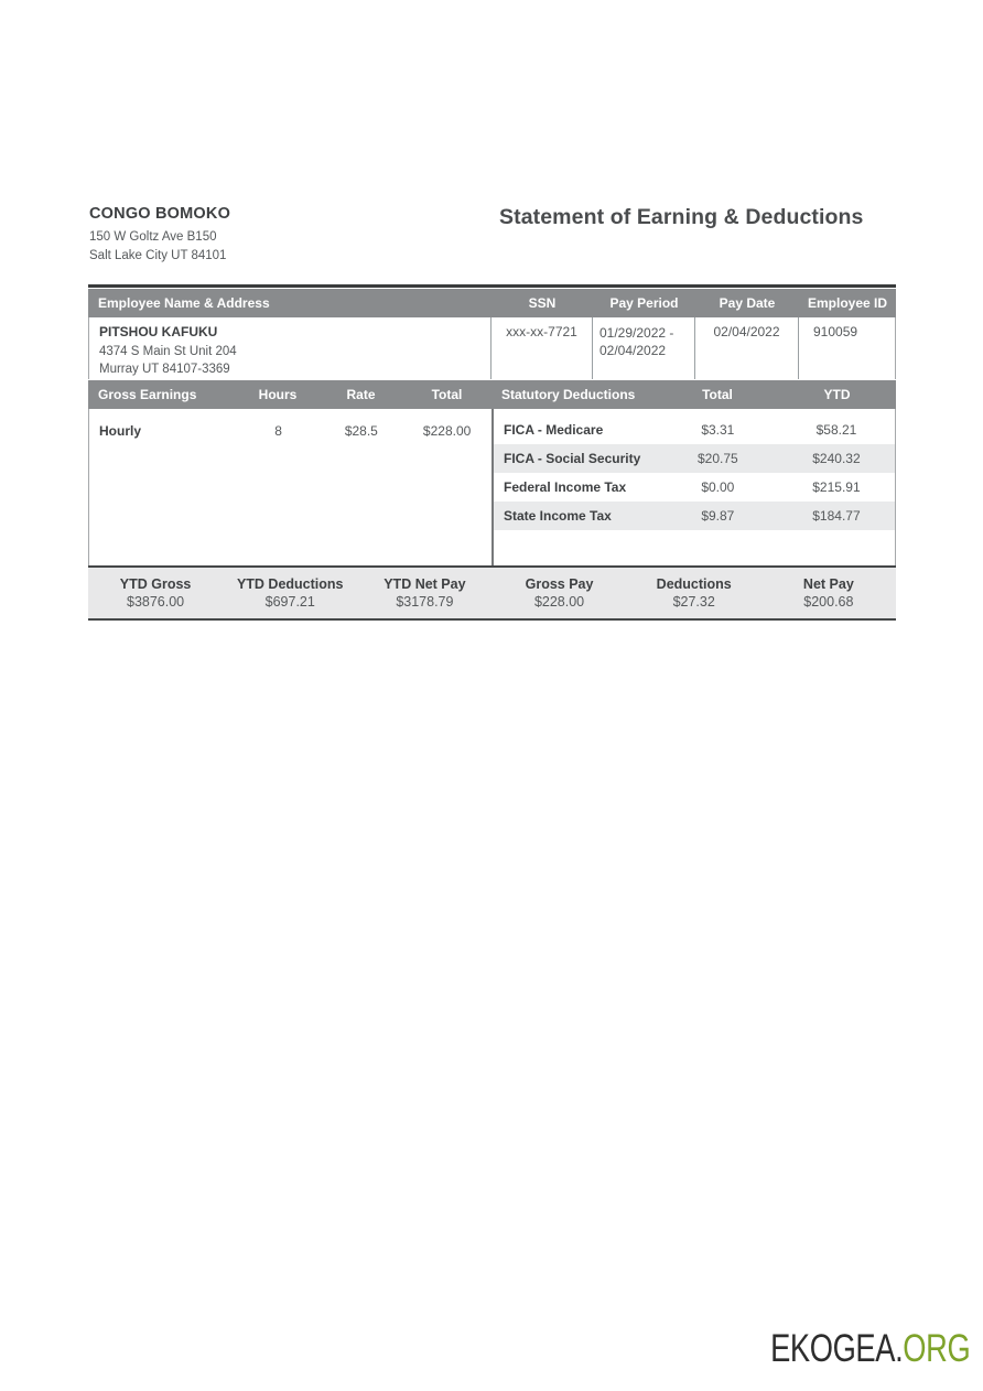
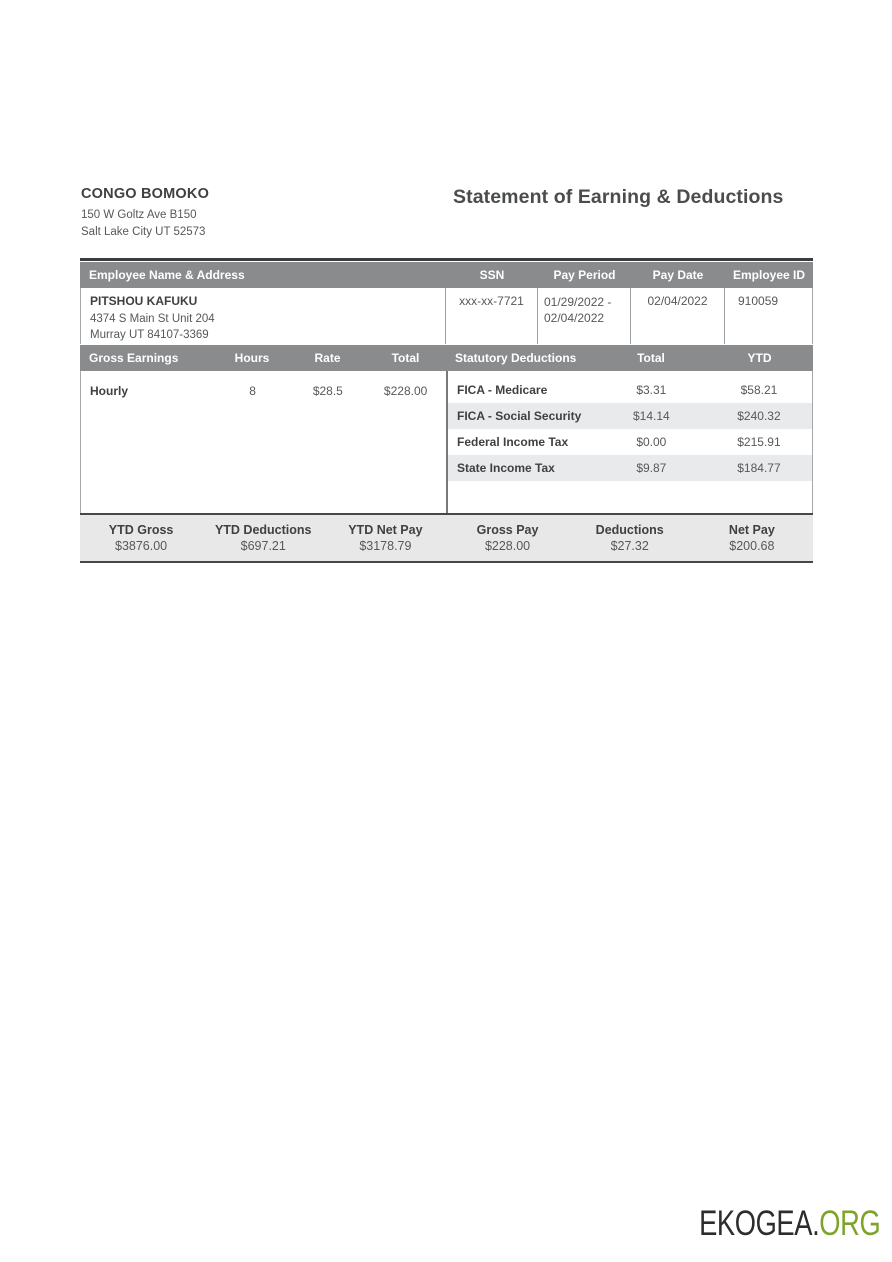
  CONGO BOMOKO
  150 W Goltz Ave B150
- Salt Lake City UT 84101
+ Salt Lake City UT 52573
  Statement of Earning & Deductions
  Employee Name & Address
  SSN
  Pay Period
  Pay Date
  Employee ID
  PITSHOU KAFUKU
  4374 S Main St Unit 204
  Murray UT 84107-3369
  xxx-xx-7721
  01/29/2022 -
  02/04/2022
  02/04/2022
  910059
  Gross Earnings
  Hours
  Rate
  Total
  Statutory Deductions
  Total
  YTD
  Hourly
  8
  $28.5
  $228.00
  FICA - Medicare
  $3.31
  $58.21
  FICA - Social Security
- $20.75
+ $14.14
  $240.32
  Federal Income Tax
  $0.00
  $215.91
  State Income Tax
  $9.87
  $184.77
  YTD Gross
  $3876.00
  YTD Deductions
  $697.21
  YTD Net Pay
  $3178.79
  Gross Pay
  $228.00
  Deductions
  $27.32
  Net Pay
  $200.68
  EKOGEA.ORG
